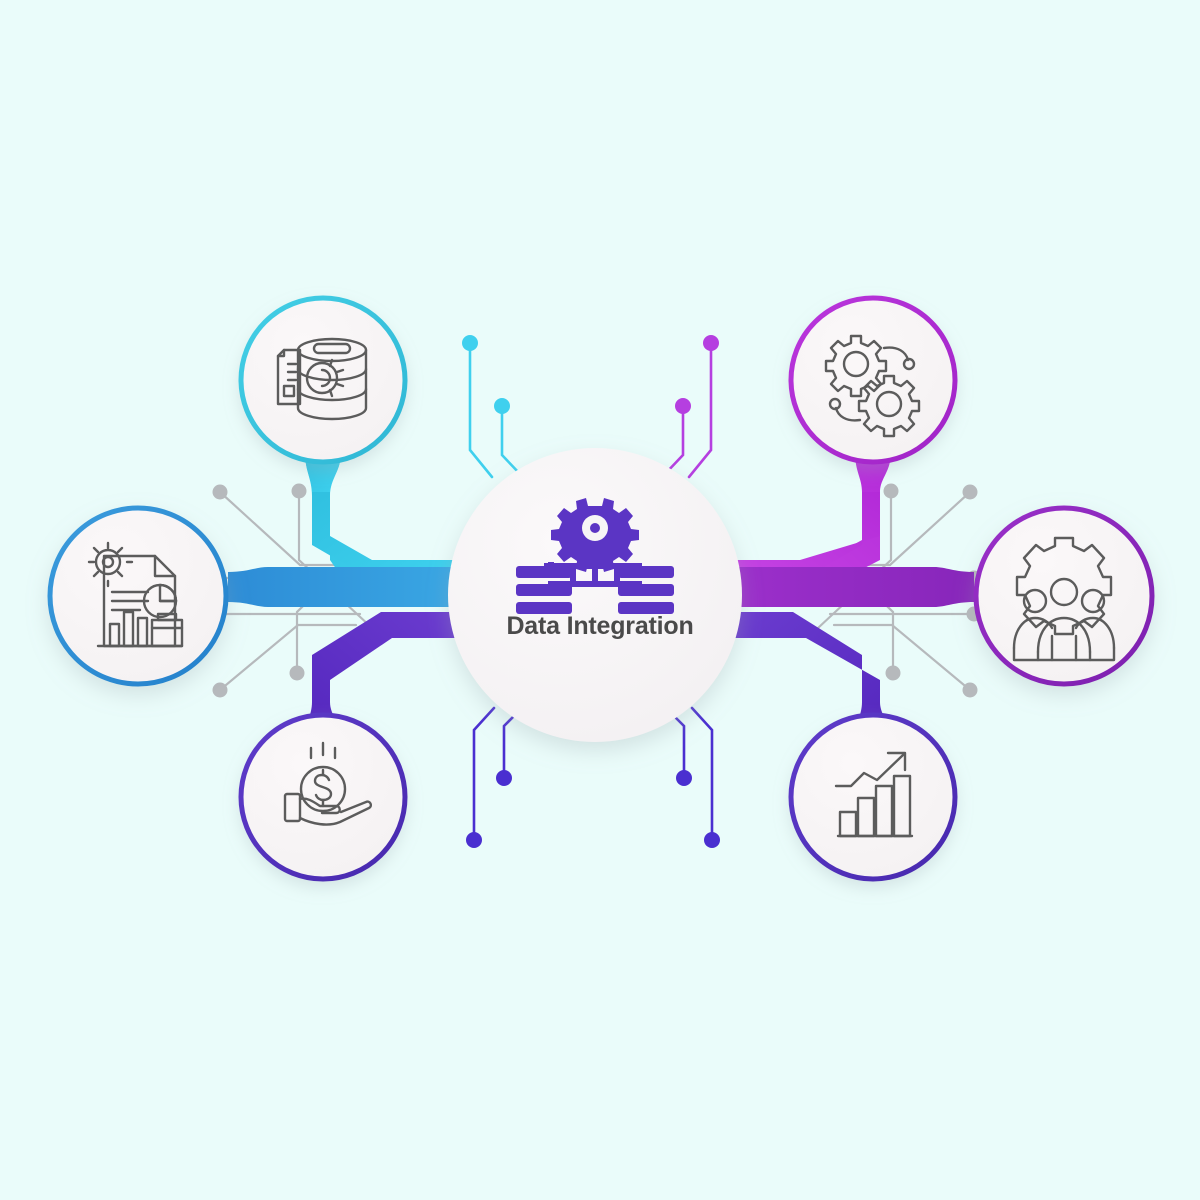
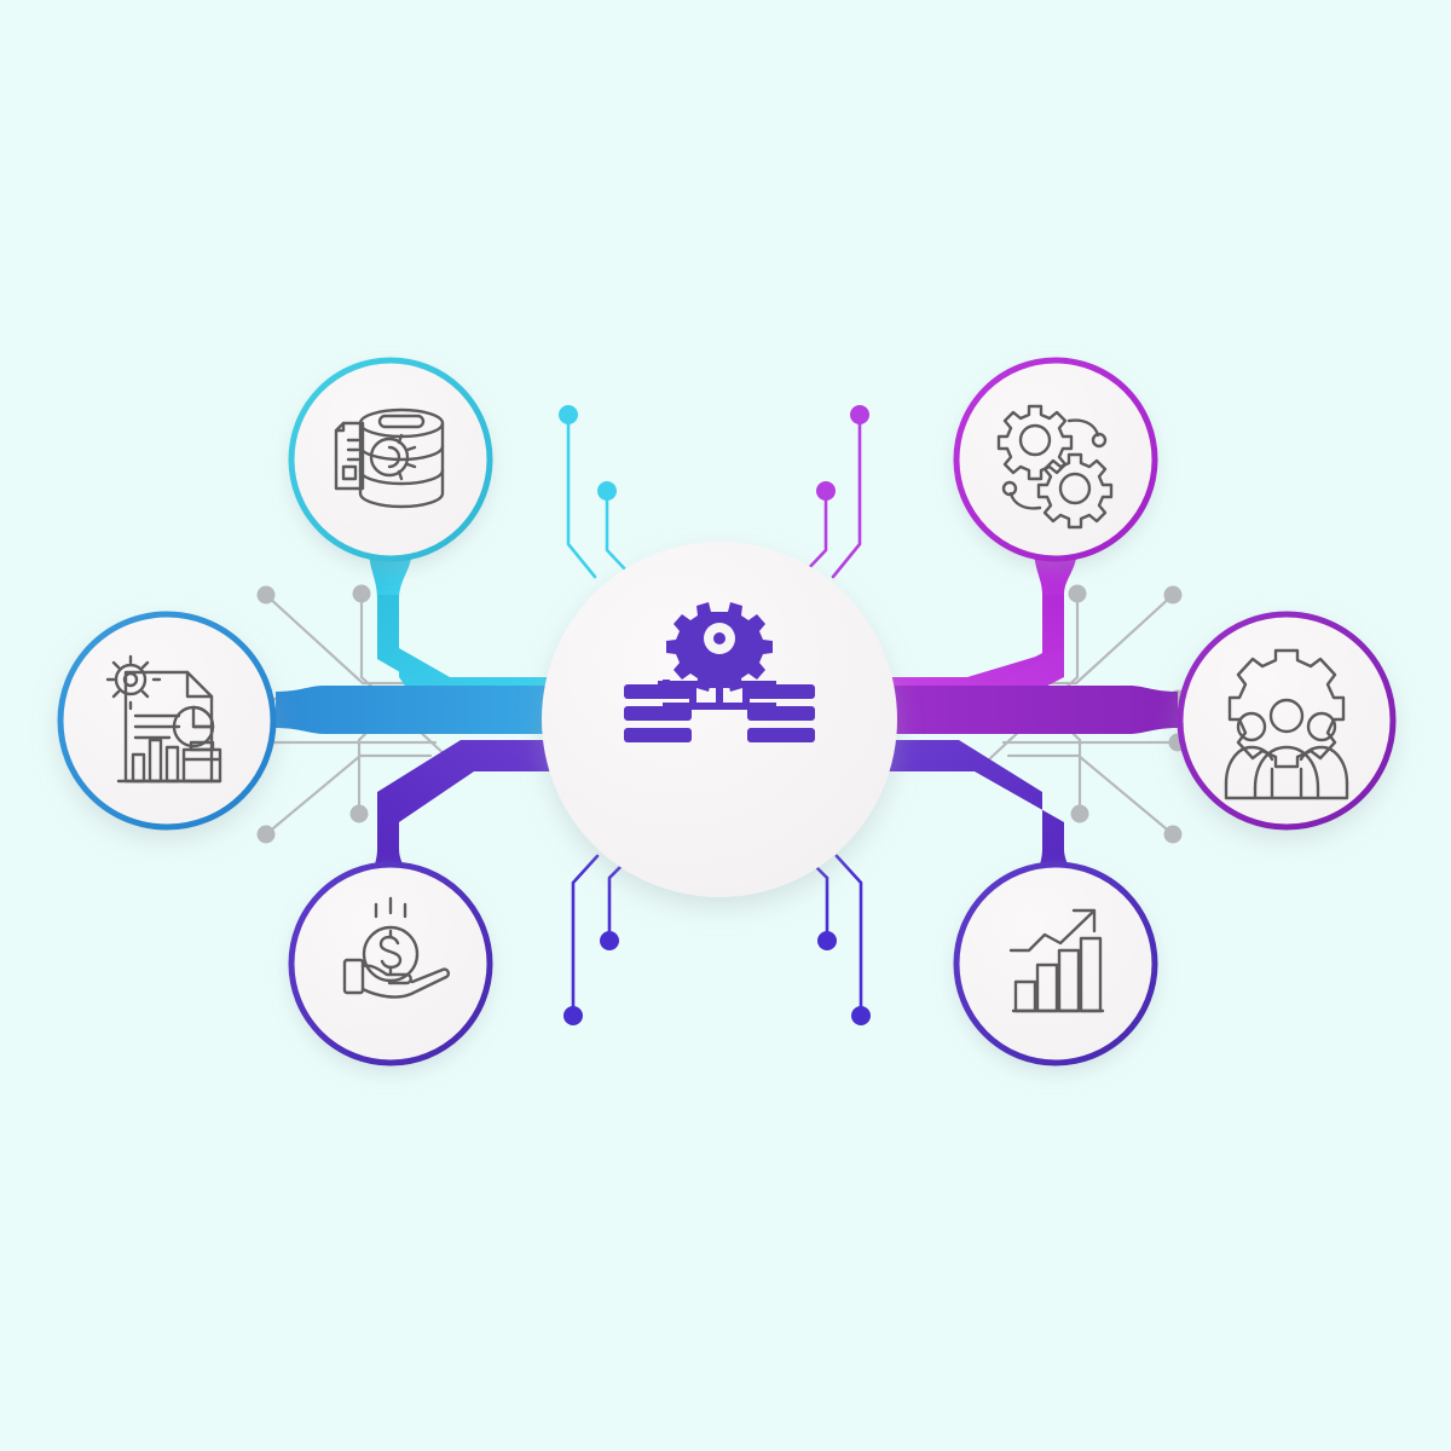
- Data Integration
